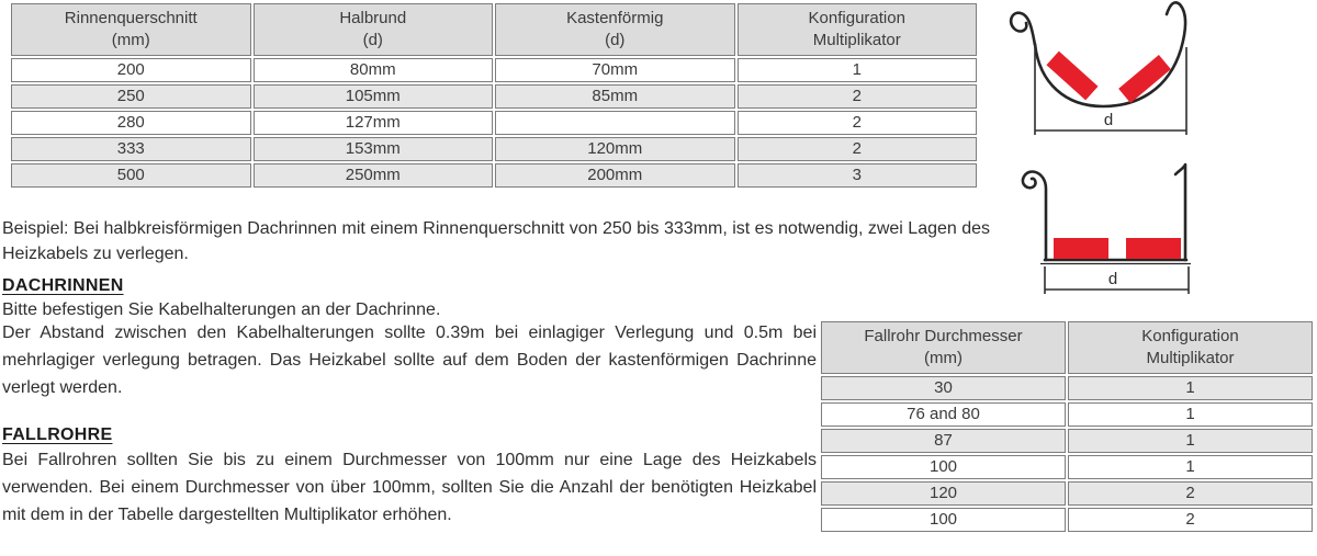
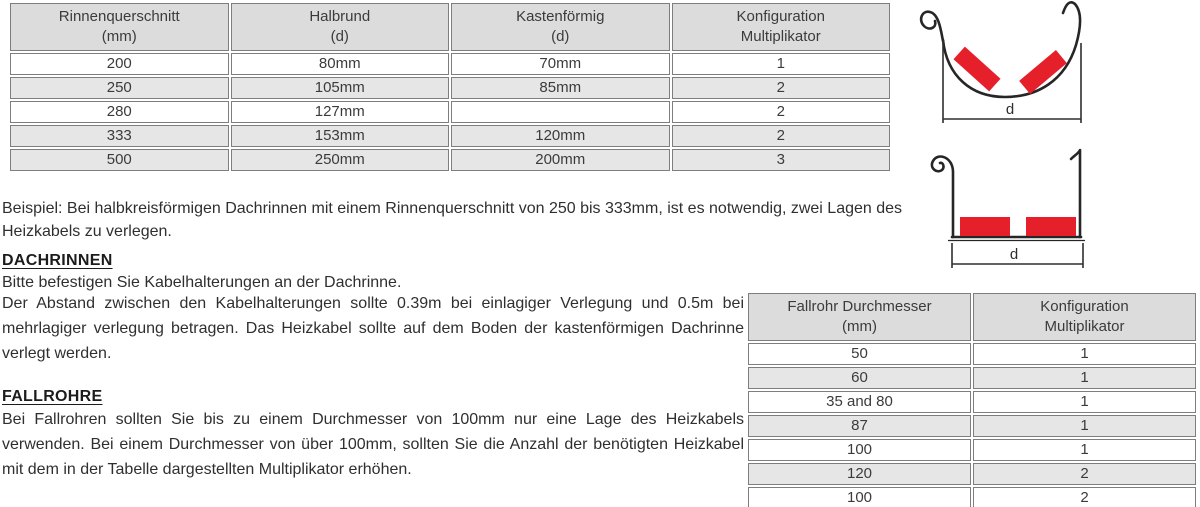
  Rinnenquerschnitt(mm)	Halbrund(d)	Kastenförmig(d)	KonfigurationMultiplikator
  200	80mm	70mm	1
  250	105mm	85mm	2
  280	127mm		2
  333	153mm	120mm	2
  500	250mm	200mm	3
  d
  d
  Beispiel: Bei halbkreisförmigen Dachrinnen mit einem Rinnenquerschnitt von 250 bis 333mm, ist es notwendig, zwei Lagen des Heizkabels zu verlegen.
  DACHRINNEN
  Bitte befestigen Sie Kabelhalterungen an der Dachrinne.
  Der Abstand zwischen den Kabelhalterungen sollte 0.39m bei einlagiger Verlegung und 0.5m bei mehrlagiger verlegung betragen. Das Heizkabel sollte auf dem Boden der kastenförmigen Dachrinne verlegt werden.
  FALLROHRE
  Bei Fallrohren sollten Sie bis zu einem Durchmesser von 100mm nur eine Lage des Heizkabels verwenden. Bei einem Durchmesser von über 100mm, sollten Sie die Anzahl der benötigten Heizkabel mit dem in der Tabelle dargestellten Multiplikator erhöhen.
  Fallrohr Durchmesser(mm)	KonfigurationMultiplikator
+ 50	1
- 30	1
+ 60	1
- 76 and 80	1
+ 35 and 80	1
  87	1
  100	1
  120	2
  100	2
